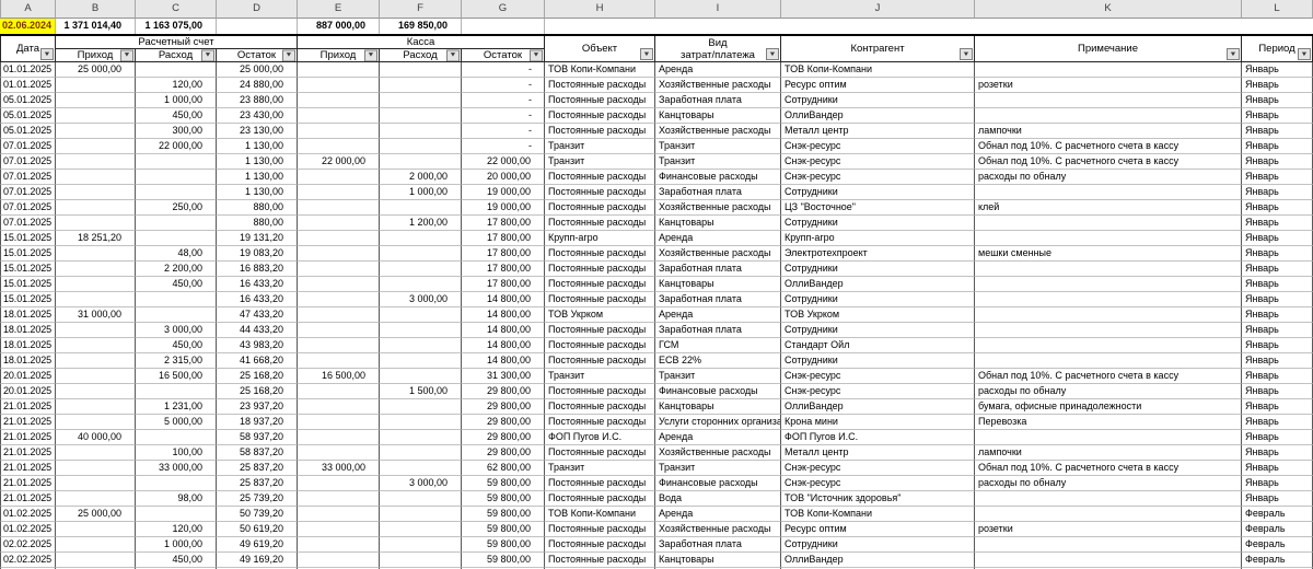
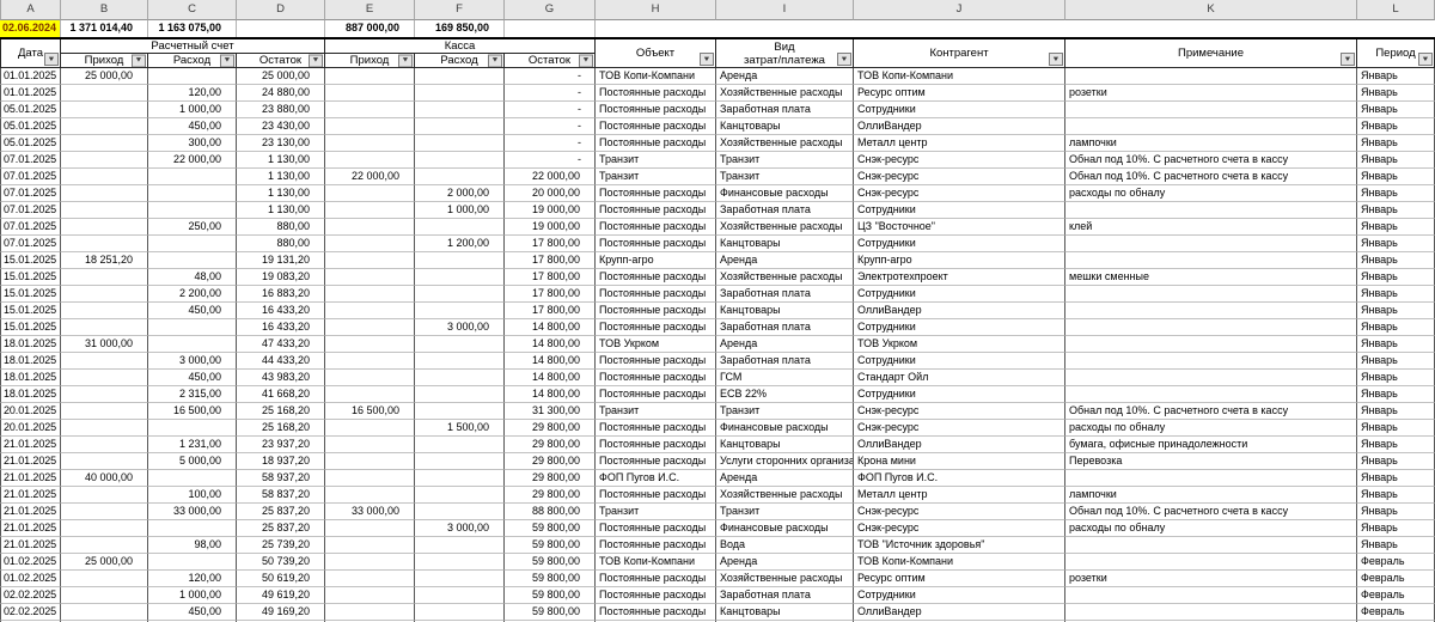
  A
  B
  C
  D
  E
  F
  G
  H
  I
  J
  K
  L
  02.06.2024
  1 371 014,40
  1 163 075,00
  887 000,00
  169 850,00
  Дата
  Расчетный счет
  Касса
  Приход
  Расход
  Остаток
  Приход
  Расход
  Остаток
  Объект
  Вид
  затрат/платежа
  Контрагент
  Примечание
  Период
  01.01.2025
  25 000,00
  25 000,00
  -
  ТОВ Копи-Компани
  Аренда
  ТОВ Копи-Компани
  Январь
  01.01.2025
  120,00
  24 880,00
  -
  Постоянные расходы
  Хозяйственные расходы
  Ресурс оптим
  розетки
  Январь
  05.01.2025
  1 000,00
  23 880,00
  -
  Постоянные расходы
  Заработная плата
  Сотрудники
  Январь
  05.01.2025
  450,00
  23 430,00
  -
  Постоянные расходы
  Канцтовары
  ОллиВандер
  Январь
  05.01.2025
  300,00
  23 130,00
  -
  Постоянные расходы
  Хозяйственные расходы
  Металл центр
  лампочки
  Январь
  07.01.2025
  22 000,00
  1 130,00
  -
  Транзит
  Транзит
  Снэк-ресурс
  Обнал под 10%. С расчетного счета в кассу
  Январь
  07.01.2025
  1 130,00
  22 000,00
  22 000,00
  Транзит
  Транзит
  Снэк-ресурс
  Обнал под 10%. С расчетного счета в кассу
  Январь
  07.01.2025
  1 130,00
  2 000,00
  20 000,00
  Постоянные расходы
  Финансовые расходы
  Снэк-ресурс
  расходы по обналу
  Январь
  07.01.2025
  1 130,00
  1 000,00
  19 000,00
  Постоянные расходы
  Заработная плата
  Сотрудники
  Январь
  07.01.2025
  250,00
  880,00
  19 000,00
  Постоянные расходы
  Хозяйственные расходы
  ЦЗ "Восточное"
  клей
  Январь
  07.01.2025
  880,00
  1 200,00
  17 800,00
  Постоянные расходы
  Канцтовары
  Сотрудники
  Январь
  15.01.2025
  18 251,20
  19 131,20
  17 800,00
  Крупп-агро
  Аренда
  Крупп-агро
  Январь
  15.01.2025
  48,00
  19 083,20
  17 800,00
  Постоянные расходы
  Хозяйственные расходы
  Электротехпроект
  мешки сменные
  Январь
  15.01.2025
  2 200,00
  16 883,20
  17 800,00
  Постоянные расходы
  Заработная плата
  Сотрудники
  Январь
  15.01.2025
  450,00
  16 433,20
  17 800,00
  Постоянные расходы
  Канцтовары
  ОллиВандер
  Январь
  15.01.2025
  16 433,20
  3 000,00
  14 800,00
  Постоянные расходы
  Заработная плата
  Сотрудники
  Январь
  18.01.2025
  31 000,00
  47 433,20
  14 800,00
  ТОВ Укрком
  Аренда
  ТОВ Укрком
  Январь
  18.01.2025
  3 000,00
  44 433,20
  14 800,00
  Постоянные расходы
  Заработная плата
  Сотрудники
  Январь
  18.01.2025
  450,00
  43 983,20
  14 800,00
  Постоянные расходы
  ГСМ
  Стандарт Ойл
  Январь
  18.01.2025
  2 315,00
  41 668,20
  14 800,00
  Постоянные расходы
  ЕСВ 22%
  Сотрудники
  Январь
  20.01.2025
  16 500,00
  25 168,20
  16 500,00
  31 300,00
  Транзит
  Транзит
  Снэк-ресурс
  Обнал под 10%. С расчетного счета в кассу
  Январь
  20.01.2025
  25 168,20
  1 500,00
  29 800,00
  Постоянные расходы
  Финансовые расходы
  Снэк-ресурс
  расходы по обналу
  Январь
  21.01.2025
  1 231,00
  23 937,20
  29 800,00
  Постоянные расходы
  Канцтовары
  ОллиВандер
  бумага, офисные принадолежности
  Январь
  21.01.2025
  5 000,00
  18 937,20
  29 800,00
  Постоянные расходы
  Услуги сторонних организа
  Крона мини
  Перевозка
  Январь
  21.01.2025
  40 000,00
  58 937,20
  29 800,00
  ФОП Пугов И.С.
  Аренда
  ФОП Пугов И.С.
  Январь
  21.01.2025
  100,00
  58 837,20
  29 800,00
  Постоянные расходы
  Хозяйственные расходы
  Металл центр
  лампочки
  Январь
  21.01.2025
  33 000,00
  25 837,20
  33 000,00
- 62 800,00
+ 88 800,00
  Транзит
  Транзит
  Снэк-ресурс
  Обнал под 10%. С расчетного счета в кассу
  Январь
  21.01.2025
  25 837,20
  3 000,00
  59 800,00
  Постоянные расходы
  Финансовые расходы
  Снэк-ресурс
  расходы по обналу
  Январь
  21.01.2025
  98,00
  25 739,20
  59 800,00
  Постоянные расходы
  Вода
  ТОВ "Источник здоровья"
  Январь
  01.02.2025
  25 000,00
  50 739,20
  59 800,00
  ТОВ Копи-Компани
  Аренда
  ТОВ Копи-Компани
  Февраль
  01.02.2025
  120,00
  50 619,20
  59 800,00
  Постоянные расходы
  Хозяйственные расходы
  Ресурс оптим
  розетки
  Февраль
  02.02.2025
  1 000,00
  49 619,20
  59 800,00
  Постоянные расходы
  Заработная плата
  Сотрудники
  Февраль
  02.02.2025
  450,00
  49 169,20
  59 800,00
  Постоянные расходы
  Канцтовары
  ОллиВандер
  Февраль
